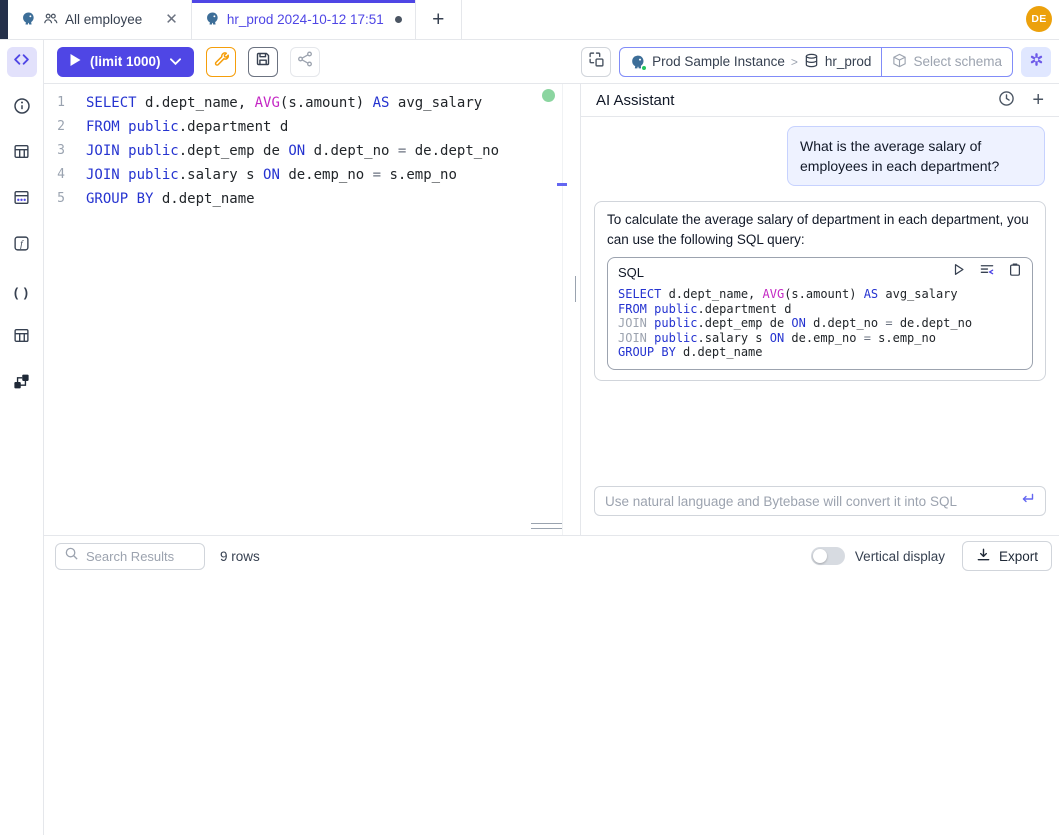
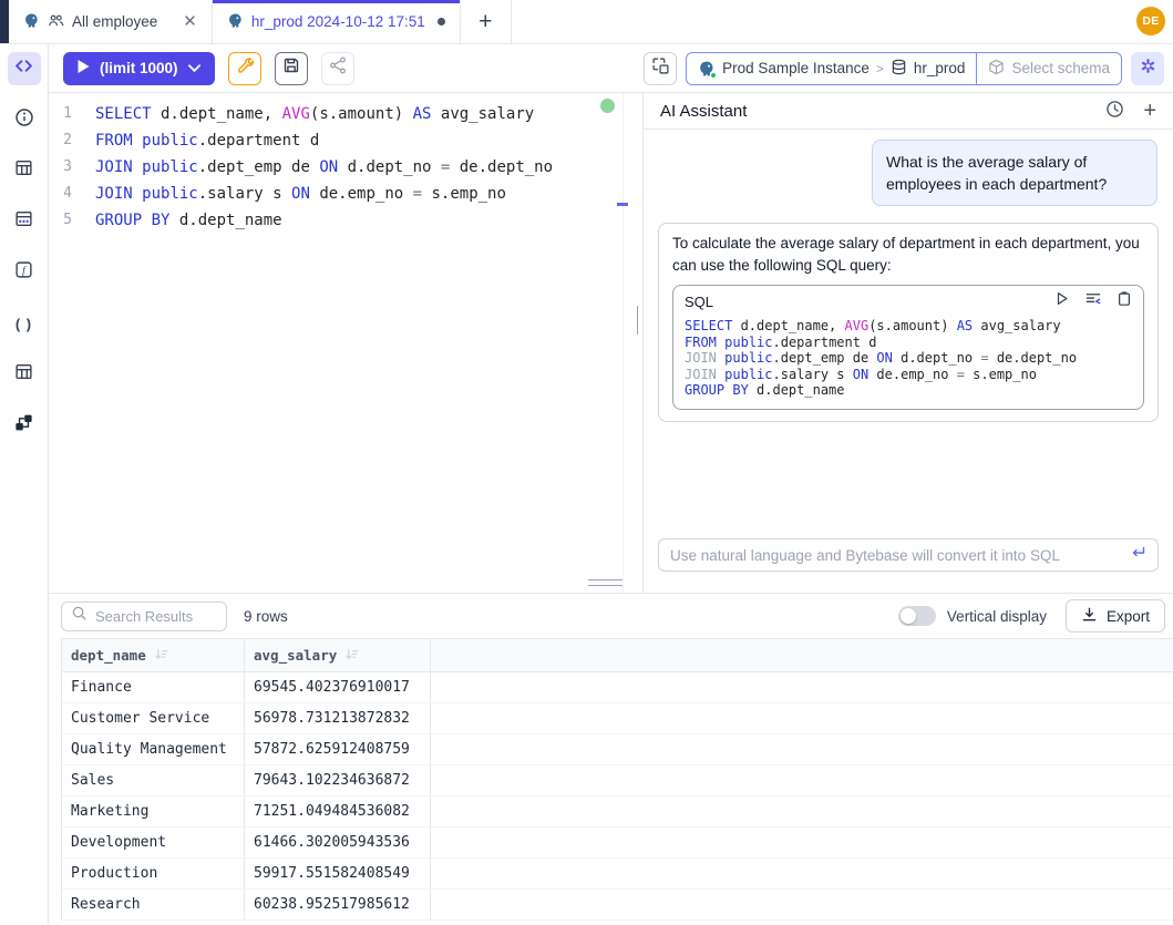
  All employee
  ✕
  hr_prod 2024-10-12 17:51
  +
  DE
  f
  ( )
  (limit 1000)
  Prod Sample Instance
  >
  hr_prod
  Select schema
  1
  SELECT d.dept_name, AVG(s.amount) AS avg_salary
  2
  FROM public.department d
  3
  JOIN public.dept_emp de ON d.dept_no = de.dept_no
  4
  JOIN public.salary s ON de.emp_no = s.emp_no
  5
  GROUP BY d.dept_name
  AI Assistant
  +
  What is the average salary of employees in each department?
  To calculate the average salary of department in each department, you can use the following SQL query:
  SQL
  SELECT d.dept_name, AVG(s.amount) AS avg_salary
  FROM public.department d
  JOIN public.dept_emp de ON d.dept_no = de.dept_no
  JOIN public.salary s ON de.emp_no = s.emp_no
  GROUP BY d.dept_name
  Use natural language and Bytebase will convert it into SQL
  Search Results
  9 rows
  Vertical display
  Export
+ dept_name
+ avg_salary
+ Finance
+ 69545.402376910017
+ Customer Service
+ 56978.731213872832
+ Quality Management
+ 57872.625912408759
+ Sales
+ 79643.102234636872
+ Marketing
+ 71251.049484536082
+ Development
+ 61466.302005943536
+ Production
+ 59917.551582408549
+ Research
+ 60238.952517985612
